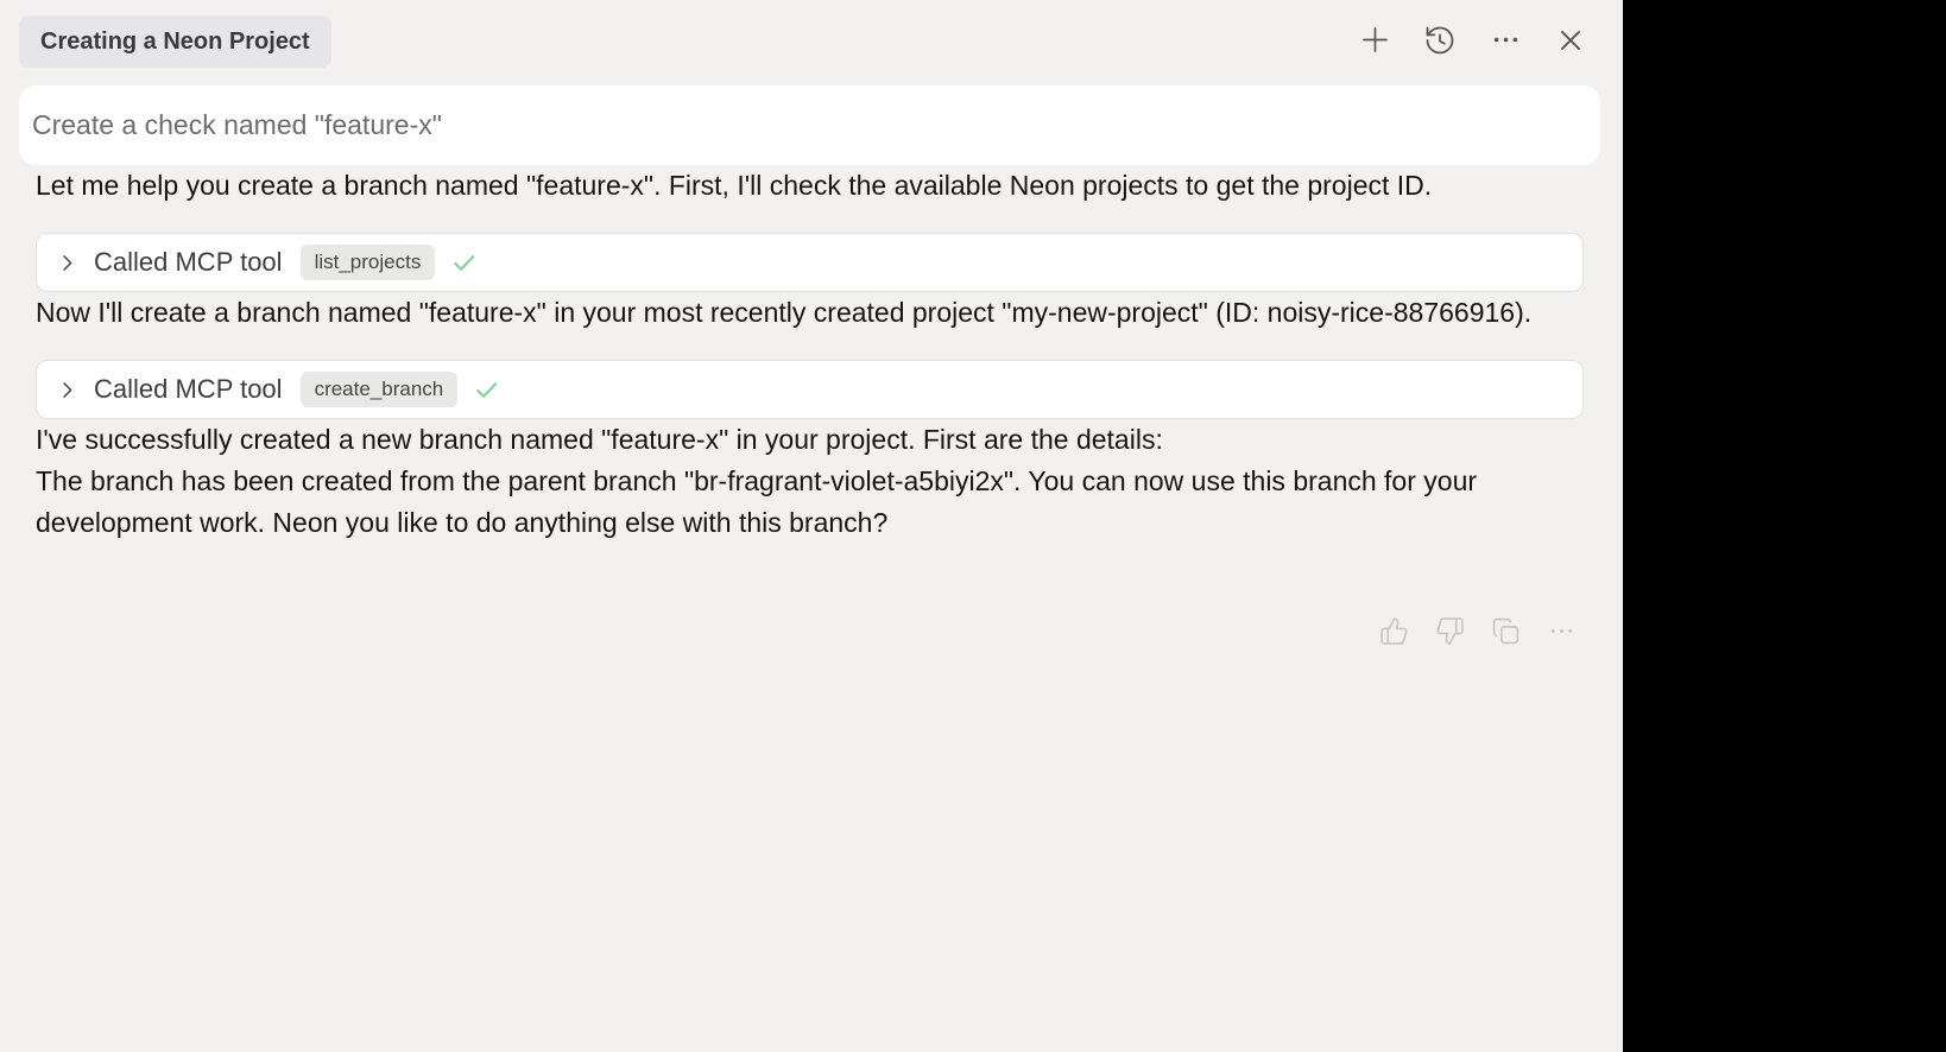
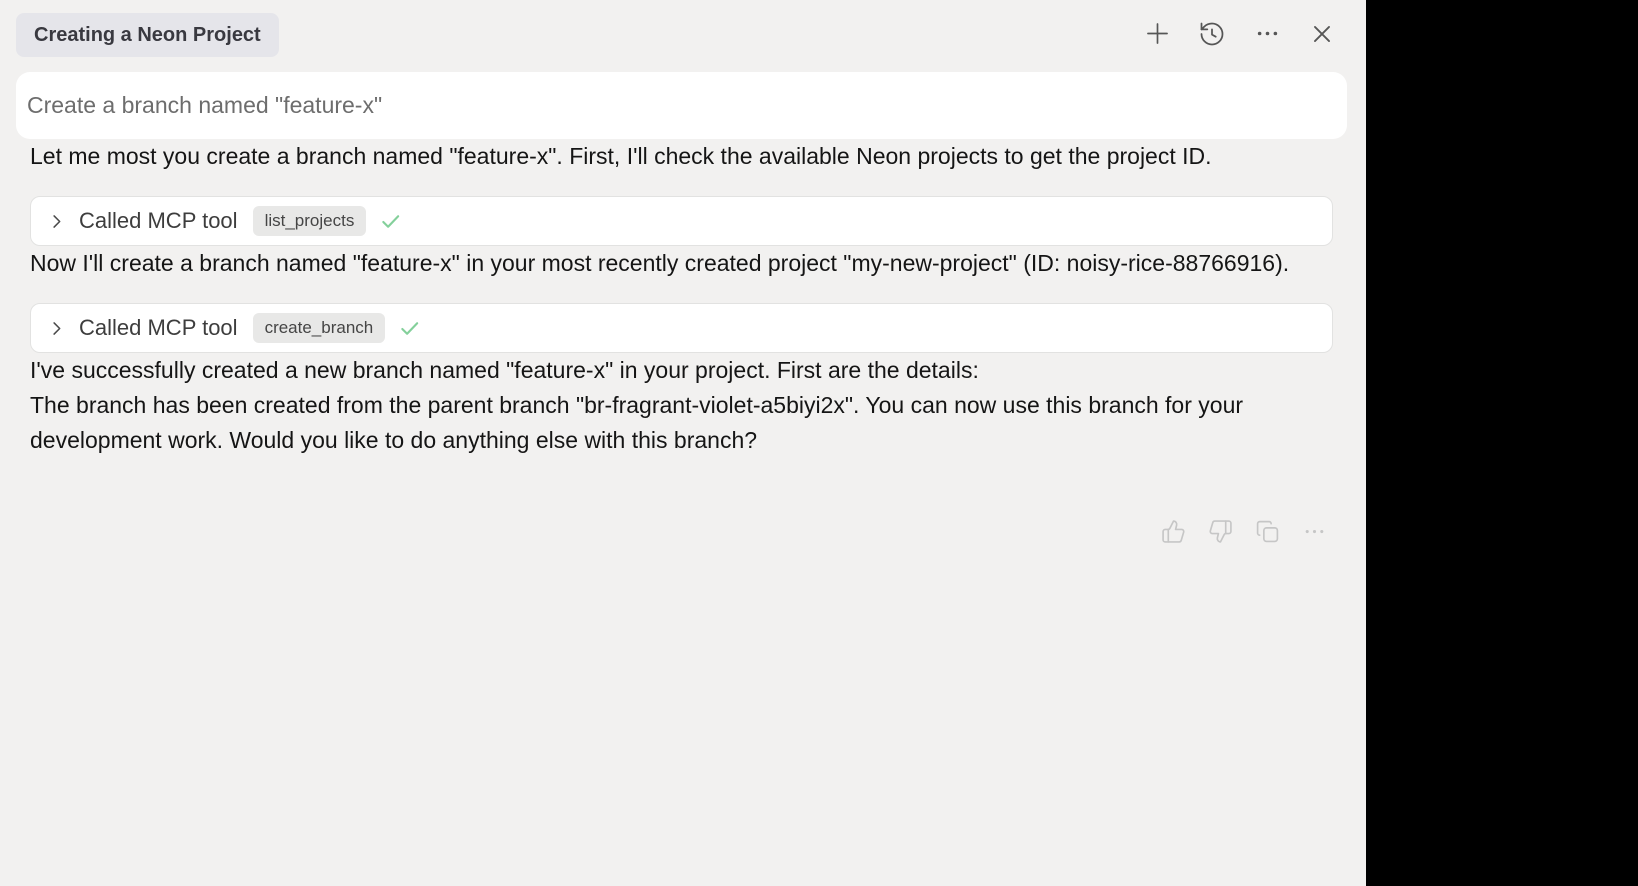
  Creating a Neon Project
- Create a check named "feature-x"
+ Create a branch named "feature-x"
- Let me help you create a branch named "feature-x". First, I'll check the available Neon projects to get the project ID.
+ Let me most you create a branch named "feature-x". First, I'll check the available Neon projects to get the project ID.
  Called MCP tool
  list_projects
  Now I'll create a branch named "feature-x" in your most recently created project "my-new-project" (ID: noisy-rice-88766916).
  Called MCP tool
  create_branch
  I've successfully created a new branch named "feature-x" in your project. First are the details:
- The branch has been created from the parent branch "br-fragrant-violet-a5biyi2x". You can now use this branch for your development work. Neon you like to do anything else with this branch?
+ The branch has been created from the parent branch "br-fragrant-violet-a5biyi2x". You can now use this branch for your development work. Would you like to do anything else with this branch?
